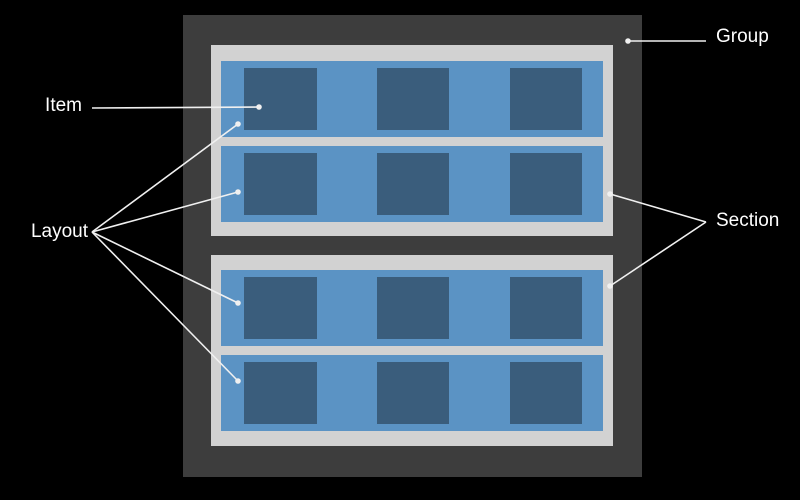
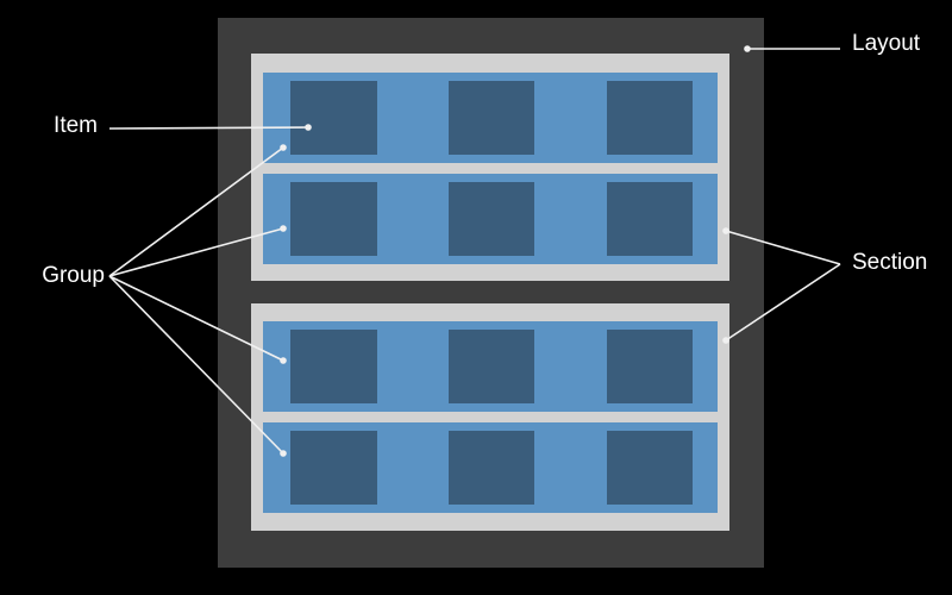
- Group
+ Layout
  Item
- Layout
+ Group
  Section
